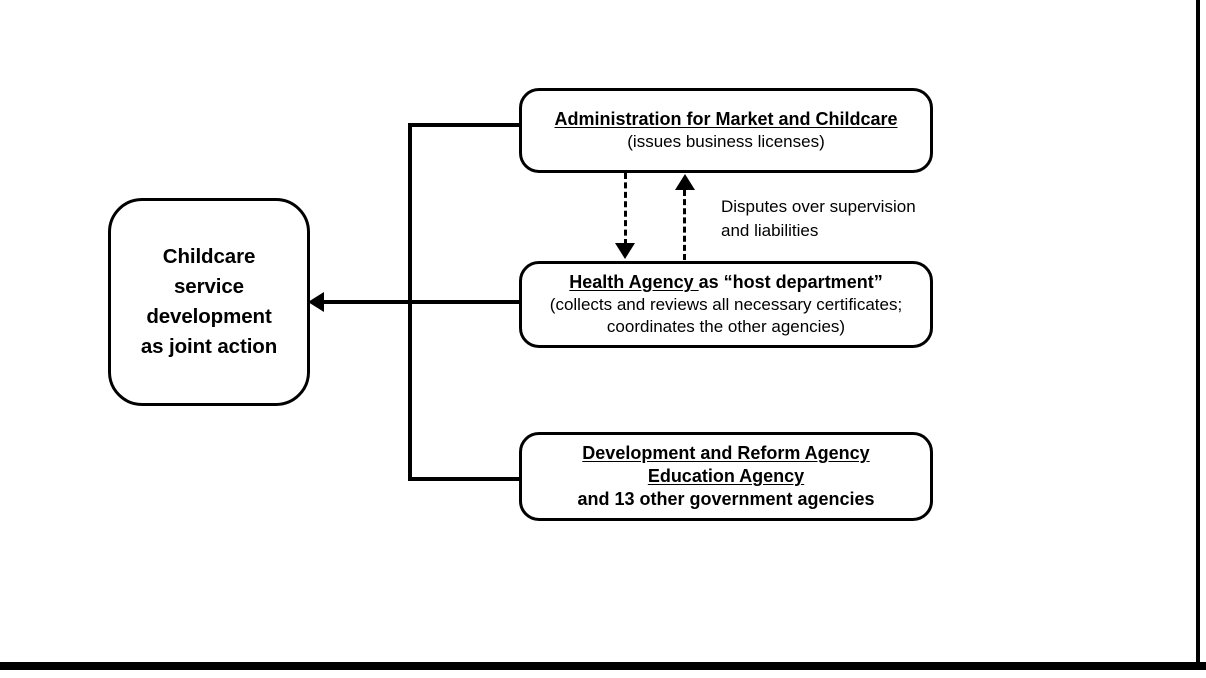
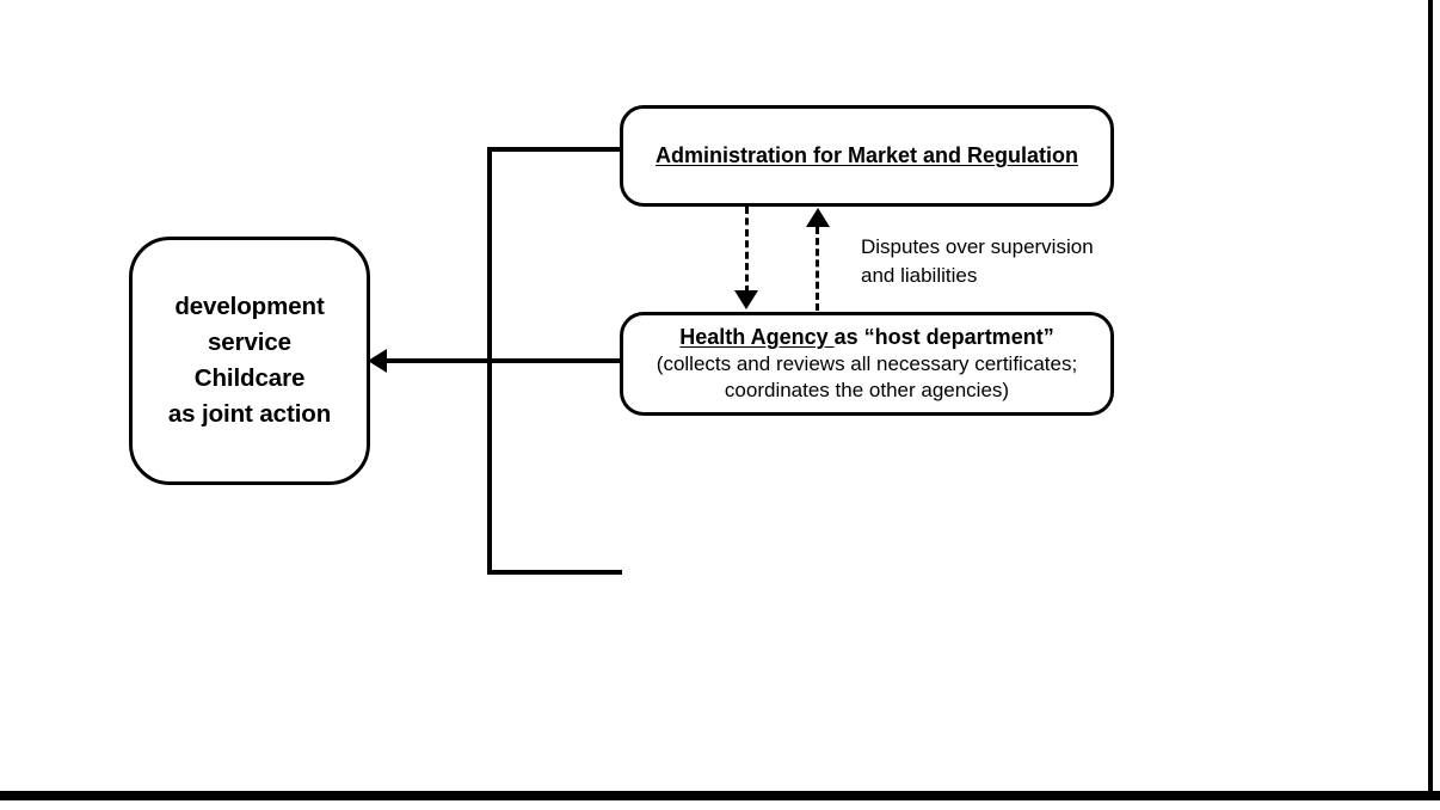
  Disputes over supervision
  and liabilities
- Childcare
+ development
  service
- development
+ Childcare
  as joint action
- Administration for Market and Childcare
+ Administration for Market and Regulation
- (issues business licenses)
  Health Agency as “host department”
  (collects and reviews all necessary certificates;
  coordinates the other agencies)
- Development and Reform Agency
- Education Agency
- and 13 other government agencies
